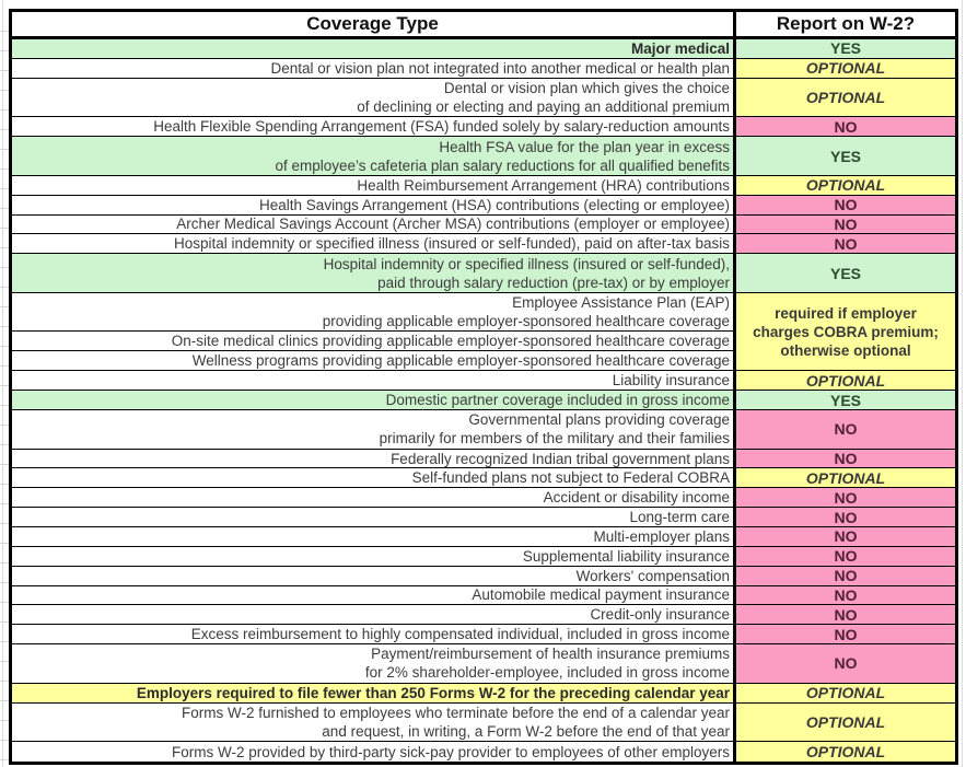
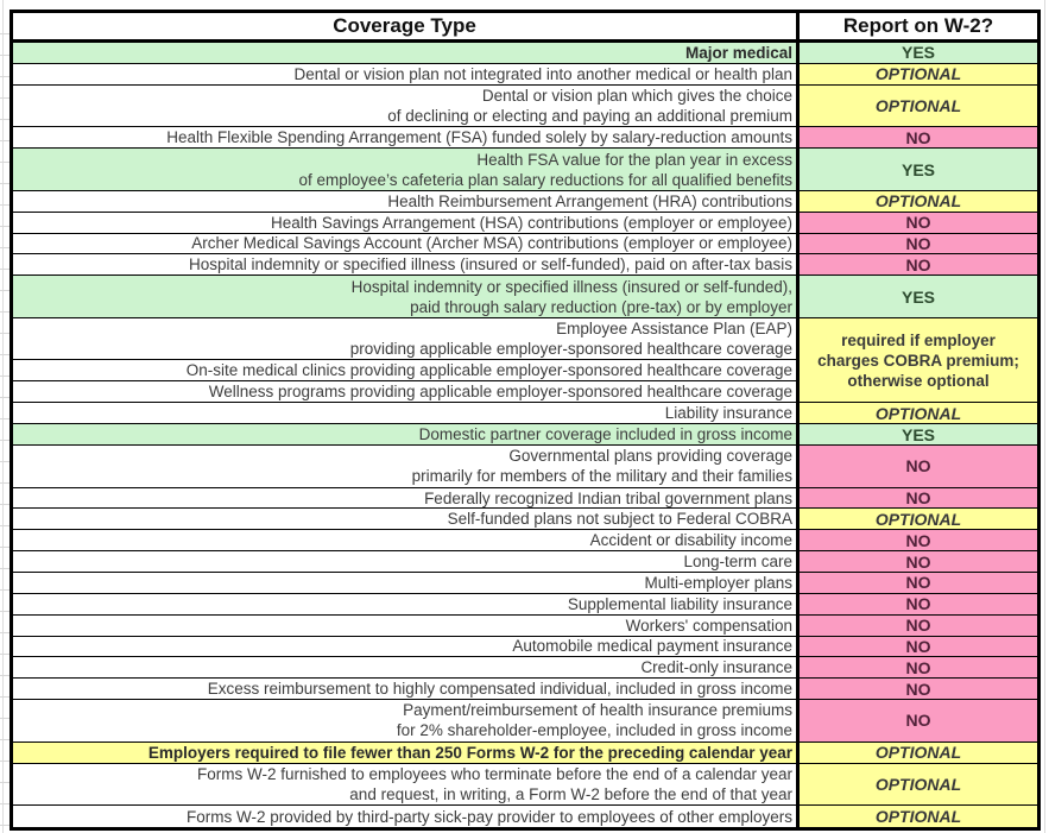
  Coverage Type
  Report on W-2?
  Major medical
  YES
  Dental or vision plan not integrated into another medical or health plan
  OPTIONAL
  Dental or vision plan which gives the choice
  of declining or electing and paying an additional premium
  OPTIONAL
  Health Flexible Spending Arrangement (FSA) funded solely by salary-reduction amounts
  NO
  Health FSA value for the plan year in excess
  of employee’s cafeteria plan salary reductions for all qualified benefits
  YES
  Health Reimbursement Arrangement (HRA) contributions
  OPTIONAL
- Health Savings Arrangement (HSA) contributions (electing or employee)
+ Health Savings Arrangement (HSA) contributions (employer or employee)
  NO
  Archer Medical Savings Account (Archer MSA) contributions (employer or employee)
  NO
  Hospital indemnity or specified illness (insured or self-funded), paid on after-tax basis
  NO
  Hospital indemnity or specified illness (insured or self-funded),
  paid through salary reduction (pre-tax) or by employer
  YES
  Employee Assistance Plan (EAP)
  providing applicable employer-sponsored healthcare coverage
  On-site medical clinics providing applicable employer-sponsored healthcare coverage
  Wellness programs providing applicable employer-sponsored healthcare coverage
  required if employer
  charges COBRA premium;
  otherwise optional
  Liability insurance
  OPTIONAL
  Domestic partner coverage included in gross income
  YES
  Governmental plans providing coverage
  primarily for members of the military and their families
  NO
  Federally recognized Indian tribal government plans
  NO
  Self-funded plans not subject to Federal COBRA
  OPTIONAL
  Accident or disability income
  NO
  Long-term care
  NO
  Multi-employer plans
  NO
  Supplemental liability insurance
  NO
  Workers' compensation
  NO
  Automobile medical payment insurance
  NO
  Credit-only insurance
  NO
  Excess reimbursement to highly compensated individual, included in gross income
  NO
  Payment/reimbursement of health insurance premiums
  for 2% shareholder-employee, included in gross income
  NO
  Employers required to file fewer than 250 Forms W-2 for the preceding calendar year
  OPTIONAL
  Forms W-2 furnished to employees who terminate before the end of a calendar year
  and request, in writing, a Form W-2 before the end of that year
  OPTIONAL
  Forms W-2 provided by third-party sick-pay provider to employees of other employers
  OPTIONAL
